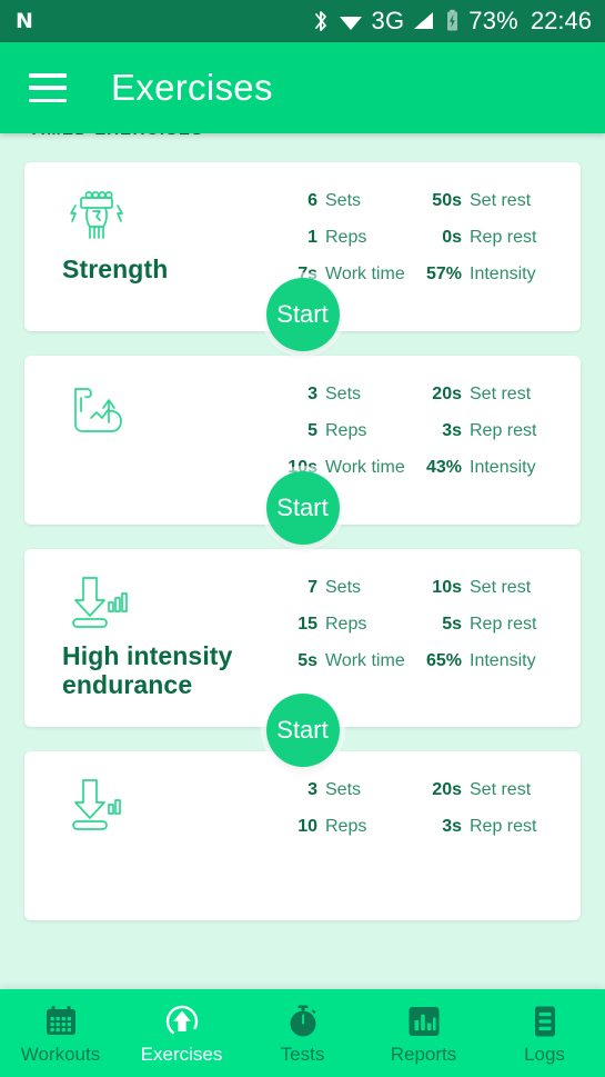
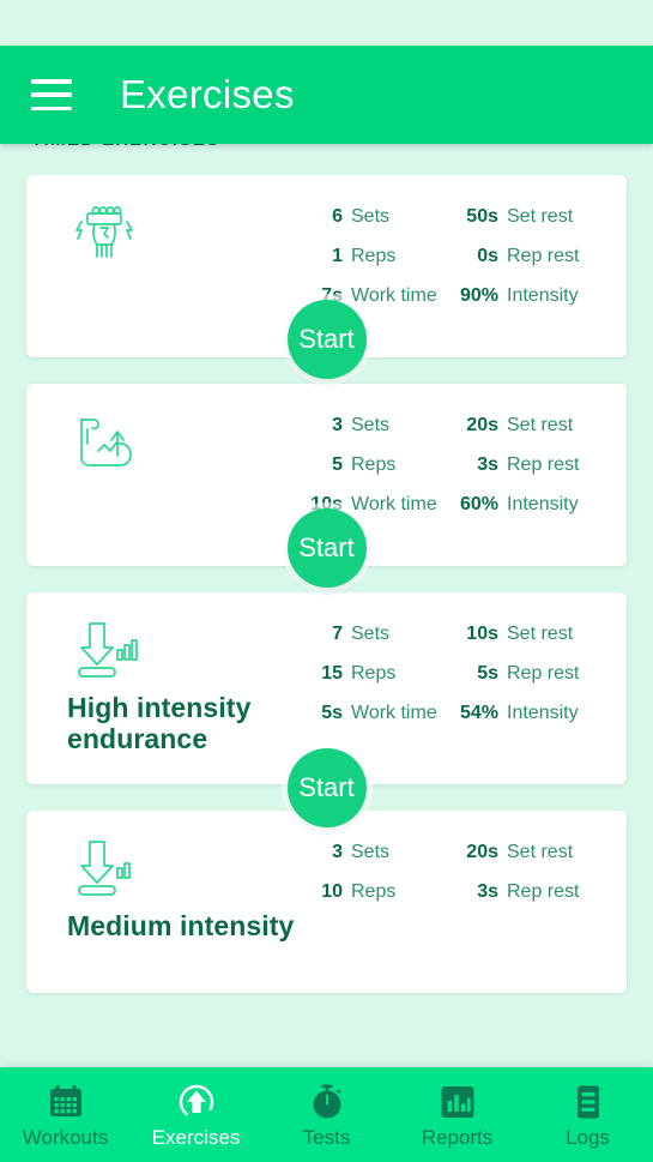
- N
- 3G
- 73%
- 22:46
  Exercises
- Strength
  6
  Sets
  1
  Reps
  7s
  Work time
  50s
  Set rest
  0s
  Rep rest
- 57%
+ 90%
  Intensity
  Start
  3
  Sets
  5
  Reps
  10s
  Work time
  20s
  Set rest
  3s
  Rep rest
- 43%
+ 60%
  Intensity
  Start
  High intensity endurance
  7
  Sets
  15
  Reps
  5s
  Work time
  10s
  Set rest
  5s
  Rep rest
- 65%
+ 54%
  Intensity
  Start
+ Medium intensity
  3
  Sets
  10
  Reps
  20s
  Set rest
  3s
  Rep rest
  Workouts
  Exercises
  Tests
  Reports
  Logs
